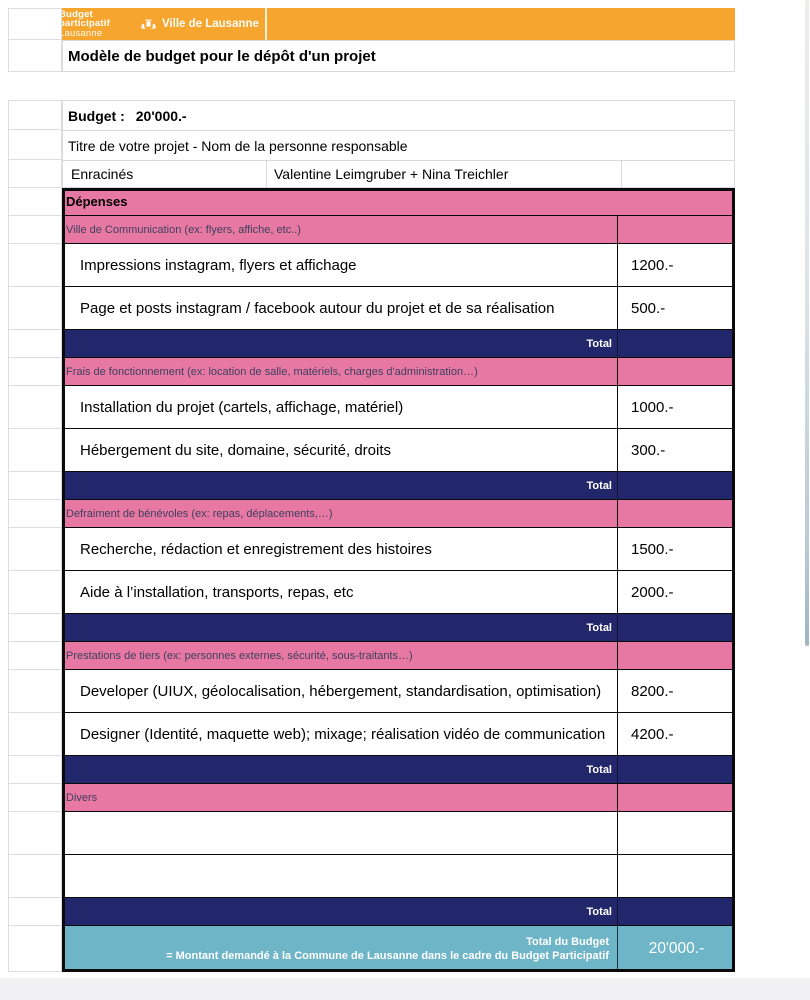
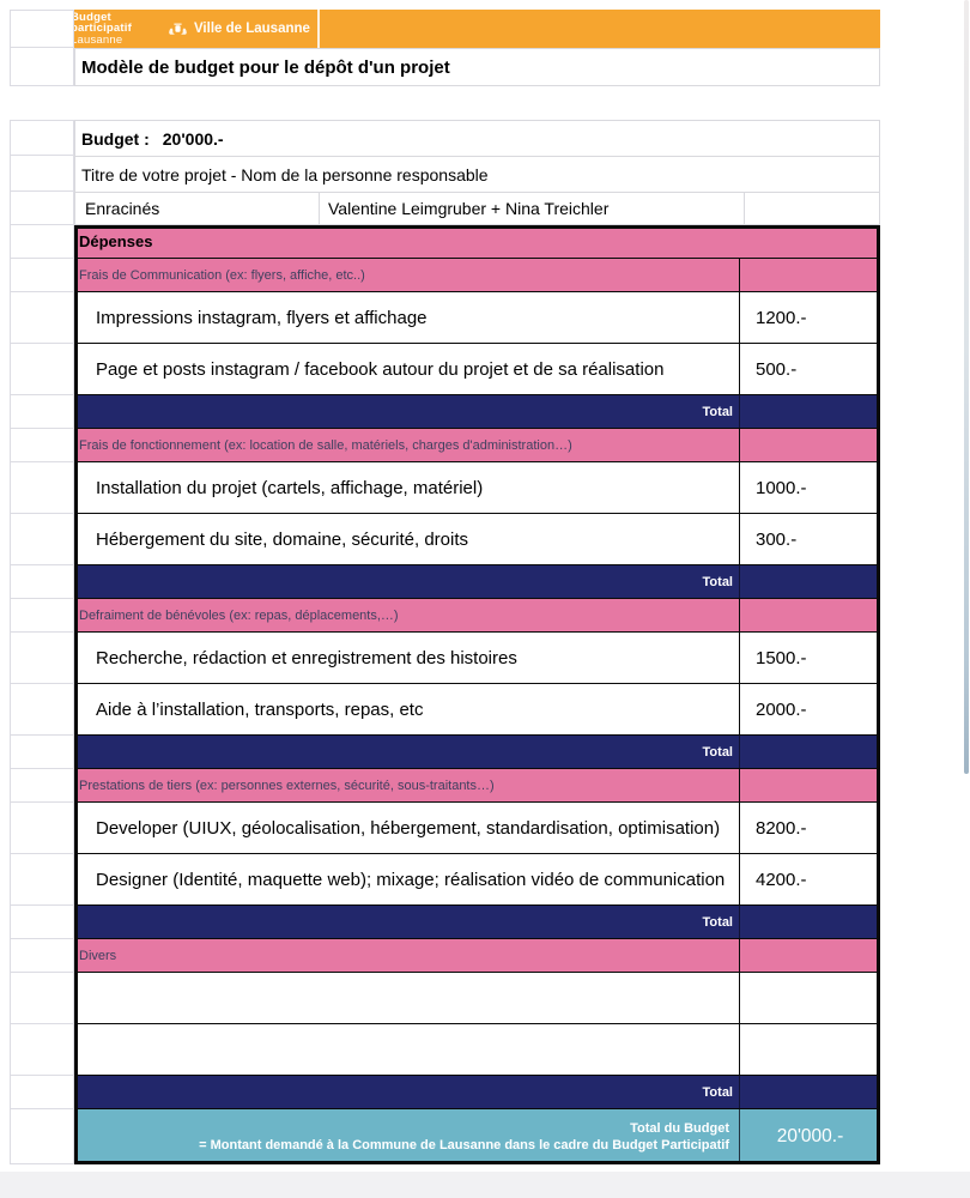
  Budget
  participatif
  Lausanne
  Ville de Lausanne
  Modèle de budget pour le dépôt d'un projet
  Budget :
  20'000.-
  Titre de votre projet - Nom de la personne responsable
  Enracinés
  Valentine Leimgruber + Nina Treichler
  Dépenses
- Ville de Communication (ex: flyers, affiche, etc..)
+ Frais de Communication (ex: flyers, affiche, etc..)
  Impressions instagram, flyers et affichage
  1200.-
  Page et posts instagram / facebook autour du projet et de sa réalisation
  500.-
  Total
  Frais de fonctionnement (ex: location de salle, matériels, charges d'administration…)
  Installation du projet (cartels, affichage, matériel)
  1000.-
  Hébergement du site, domaine, sécurité, droits
  300.-
  Total
  Defraiment de bénévoles (ex: repas, déplacements,…)
  Recherche, rédaction et enregistrement des histoires
  1500.-
  Aide à l’installation, transports, repas, etc
  2000.-
  Total
  Prestations de tiers (ex: personnes externes, sécurité, sous-traitants…)
  Developer (UIUX, géolocalisation, hébergement, standardisation, optimisation)
  8200.-
  Designer (Identité, maquette web); mixage; réalisation vidéo de communication
  4200.-
  Total
  Divers
  Total
  Total du Budget
  = Montant demandé à la Commune de Lausanne dans le cadre du Budget Participatif
  20'000.-
